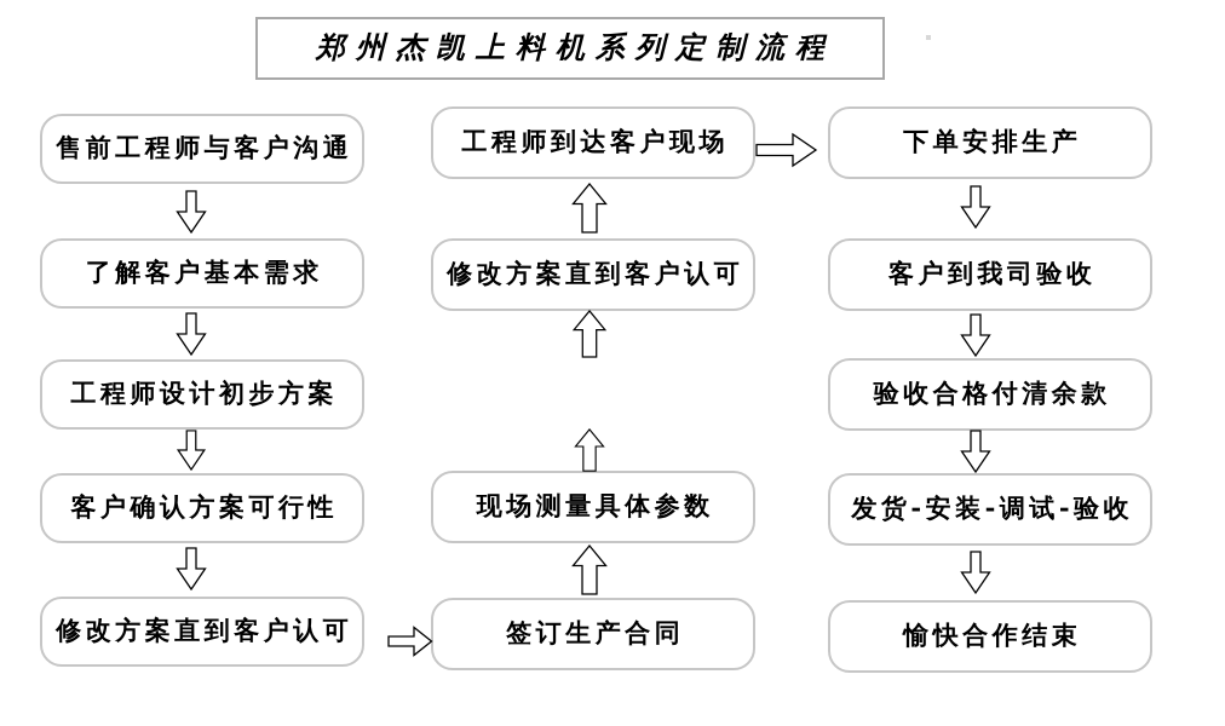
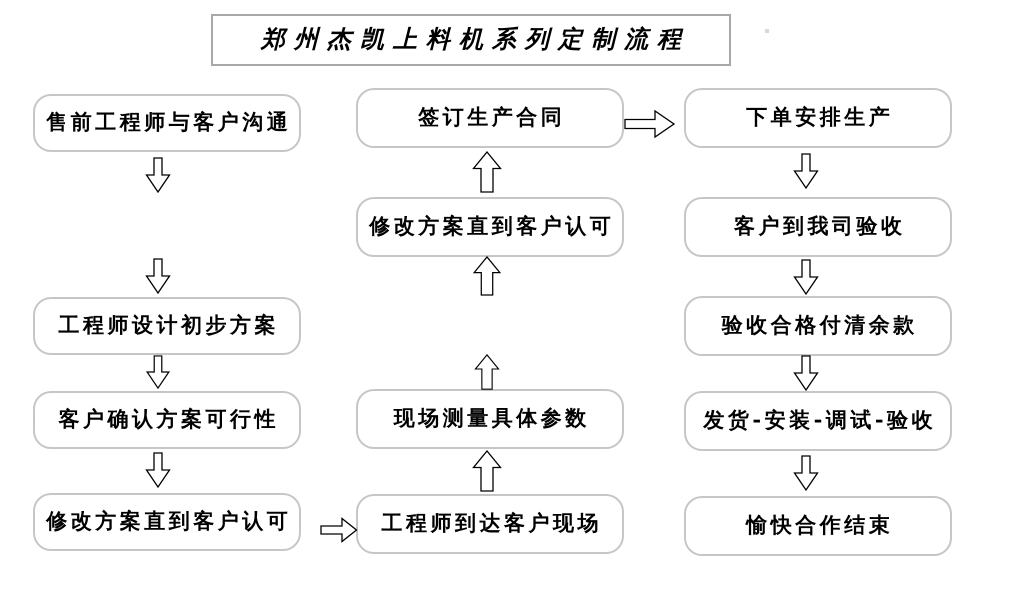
  郑州杰凯上料机系列定制流程
  售前工程师与客户沟通
- 了解客户基本需求
  工程师设计初步方案
  客户确认方案可行性
  修改方案直到客户认可
- 工程师到达客户现场
+ 签订生产合同
  修改方案直到客户认可
  现场测量具体参数
- 签订生产合同
+ 工程师到达客户现场
  下单安排生产
  客户到我司验收
  验收合格付清余款
  发货-安装-调试-验收
  愉快合作结束
